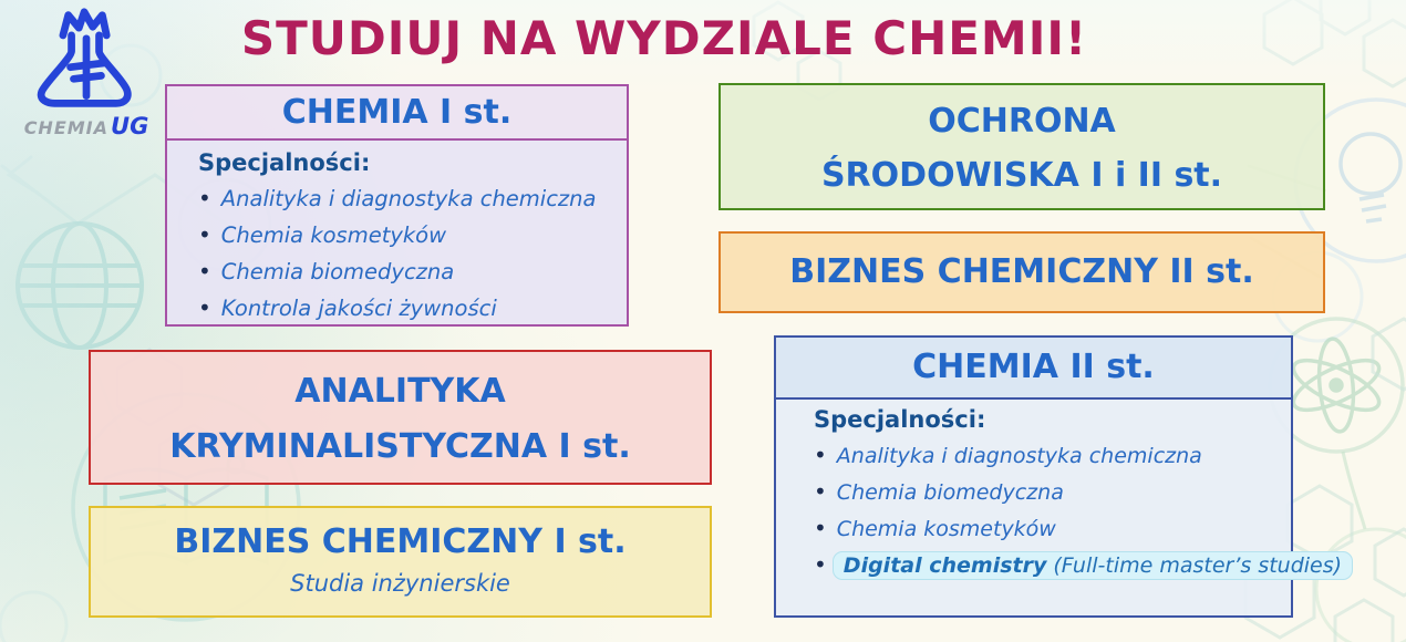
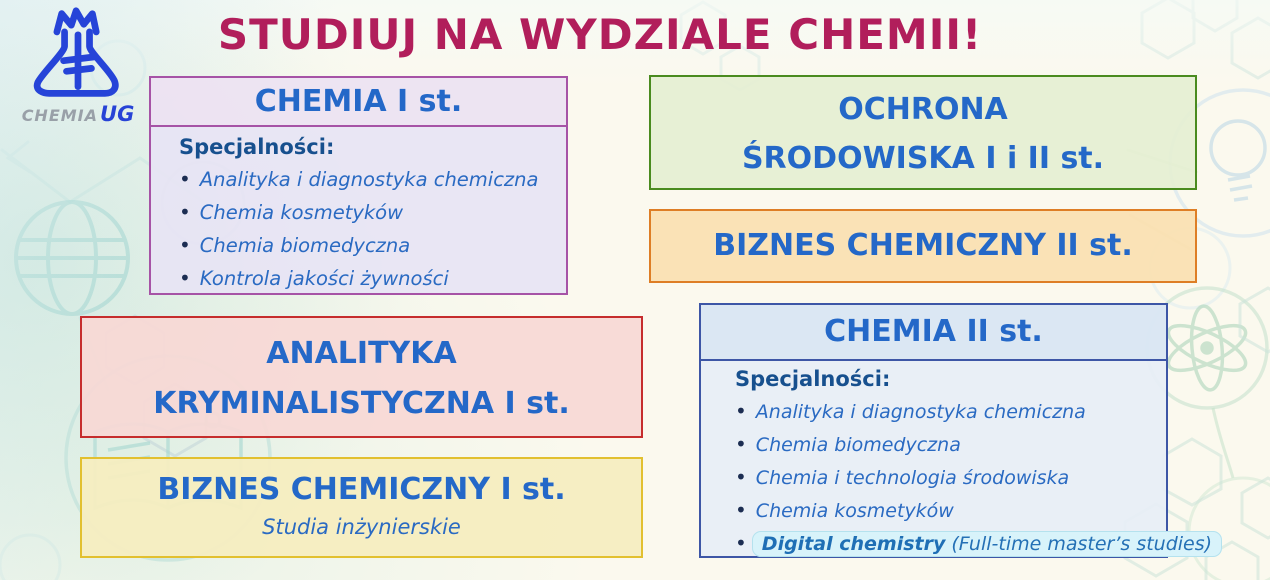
  CHEMIAUG
  STUDIUJ NA WYDZIALE CHEMII!
  CHEMIA I st.
  Specjalności:
  Analityka i diagnostyka chemiczna
  Chemia kosmetyków
  Chemia biomedyczna
  Kontrola jakości żywności
  OCHRONA
  ŚRODOWISKA I i II st.
  BIZNES CHEMICZNY II st.
  ANALITYKA
  KRYMINALISTYCZNA I st.
  BIZNES CHEMICZNY I st.
  Studia inżynierskie
  CHEMIA II st.
  Specjalności:
  Analityka i diagnostyka chemiczna
  Chemia biomedyczna
+ Chemia i technologia środowiska
  Chemia kosmetyków
  Digital chemistry (Full-time master’s studies)
